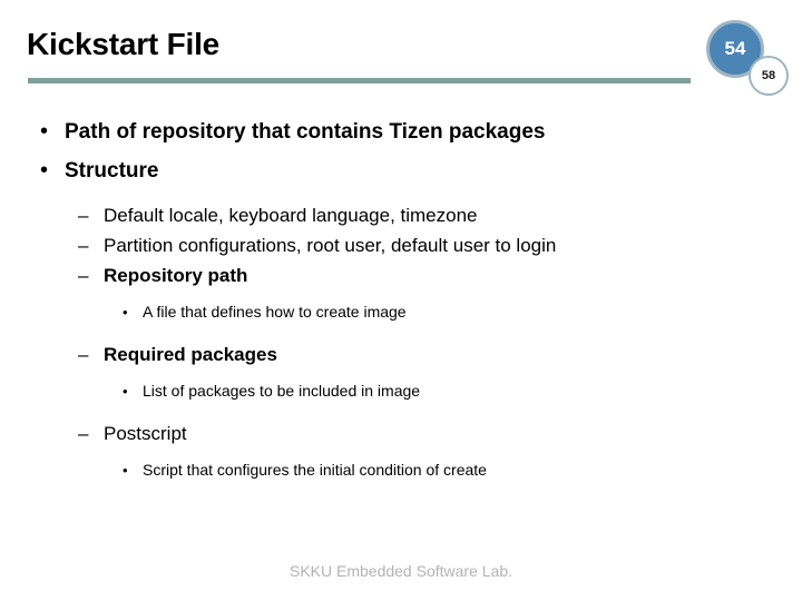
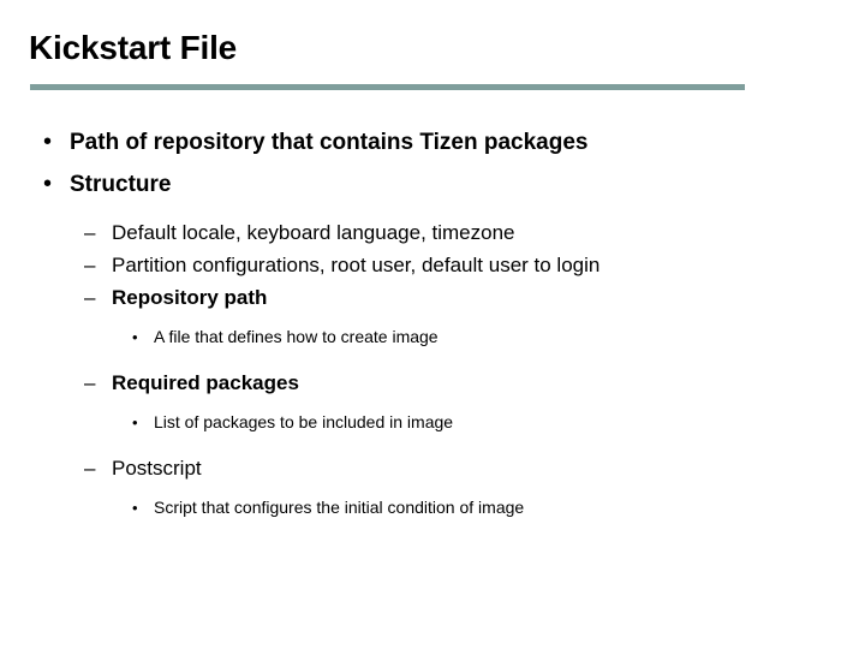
  Kickstart File
- 54
- 58
  •
  Path of repository that contains Tizen packages
  •
  Structure
  –
  Default locale, keyboard language, timezone
  –
  Partition configurations, root user, default user to login
  –
  Repository path
  •
  A file that defines how to create image
  –
  Required packages
  •
  List of packages to be included in image
  –
  Postscript
  •
- Script that configures the initial condition of create
+ Script that configures the initial condition of image
- SKKU Embedded Software Lab.
